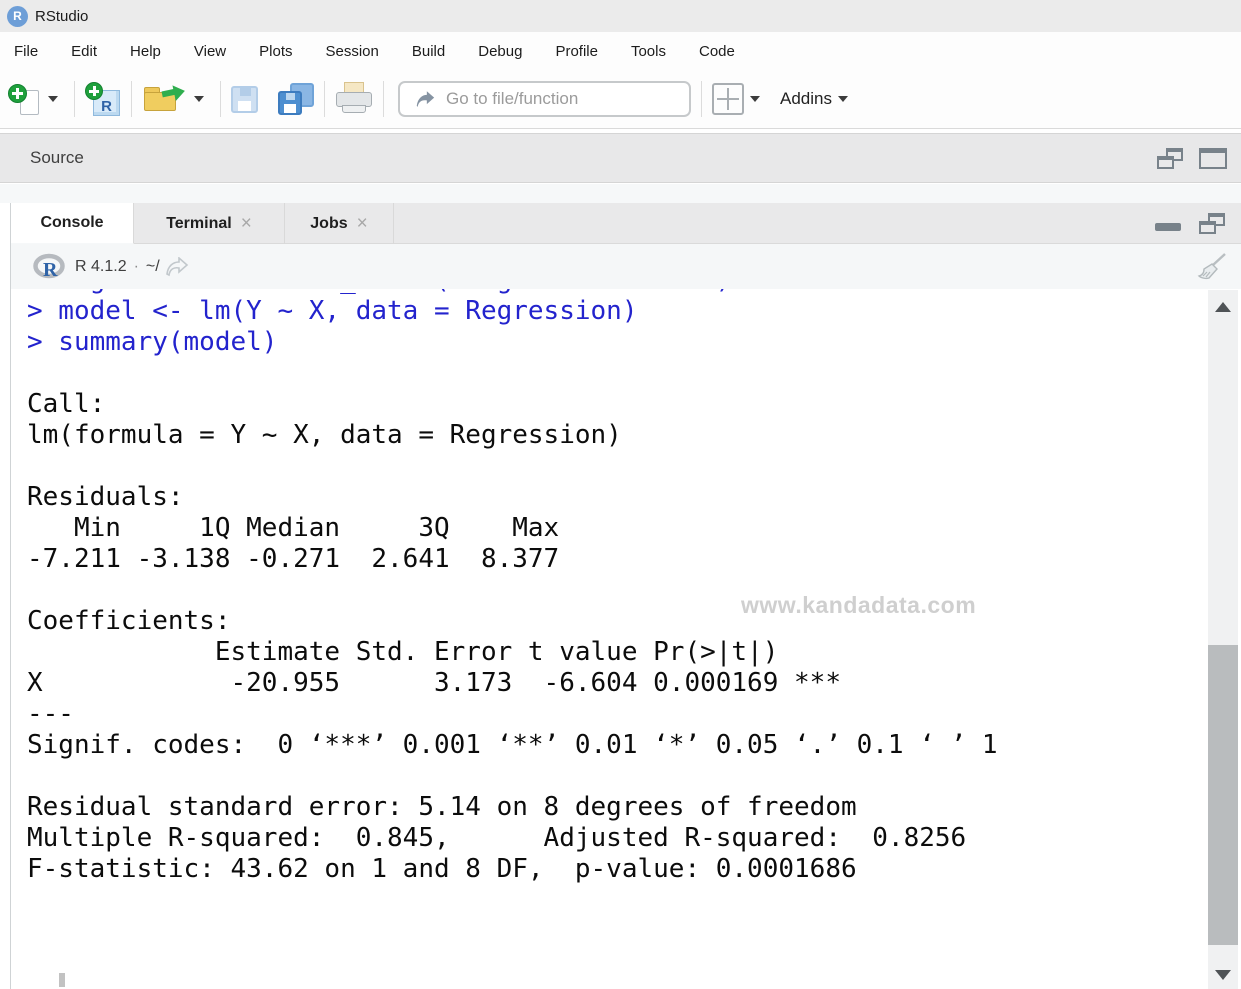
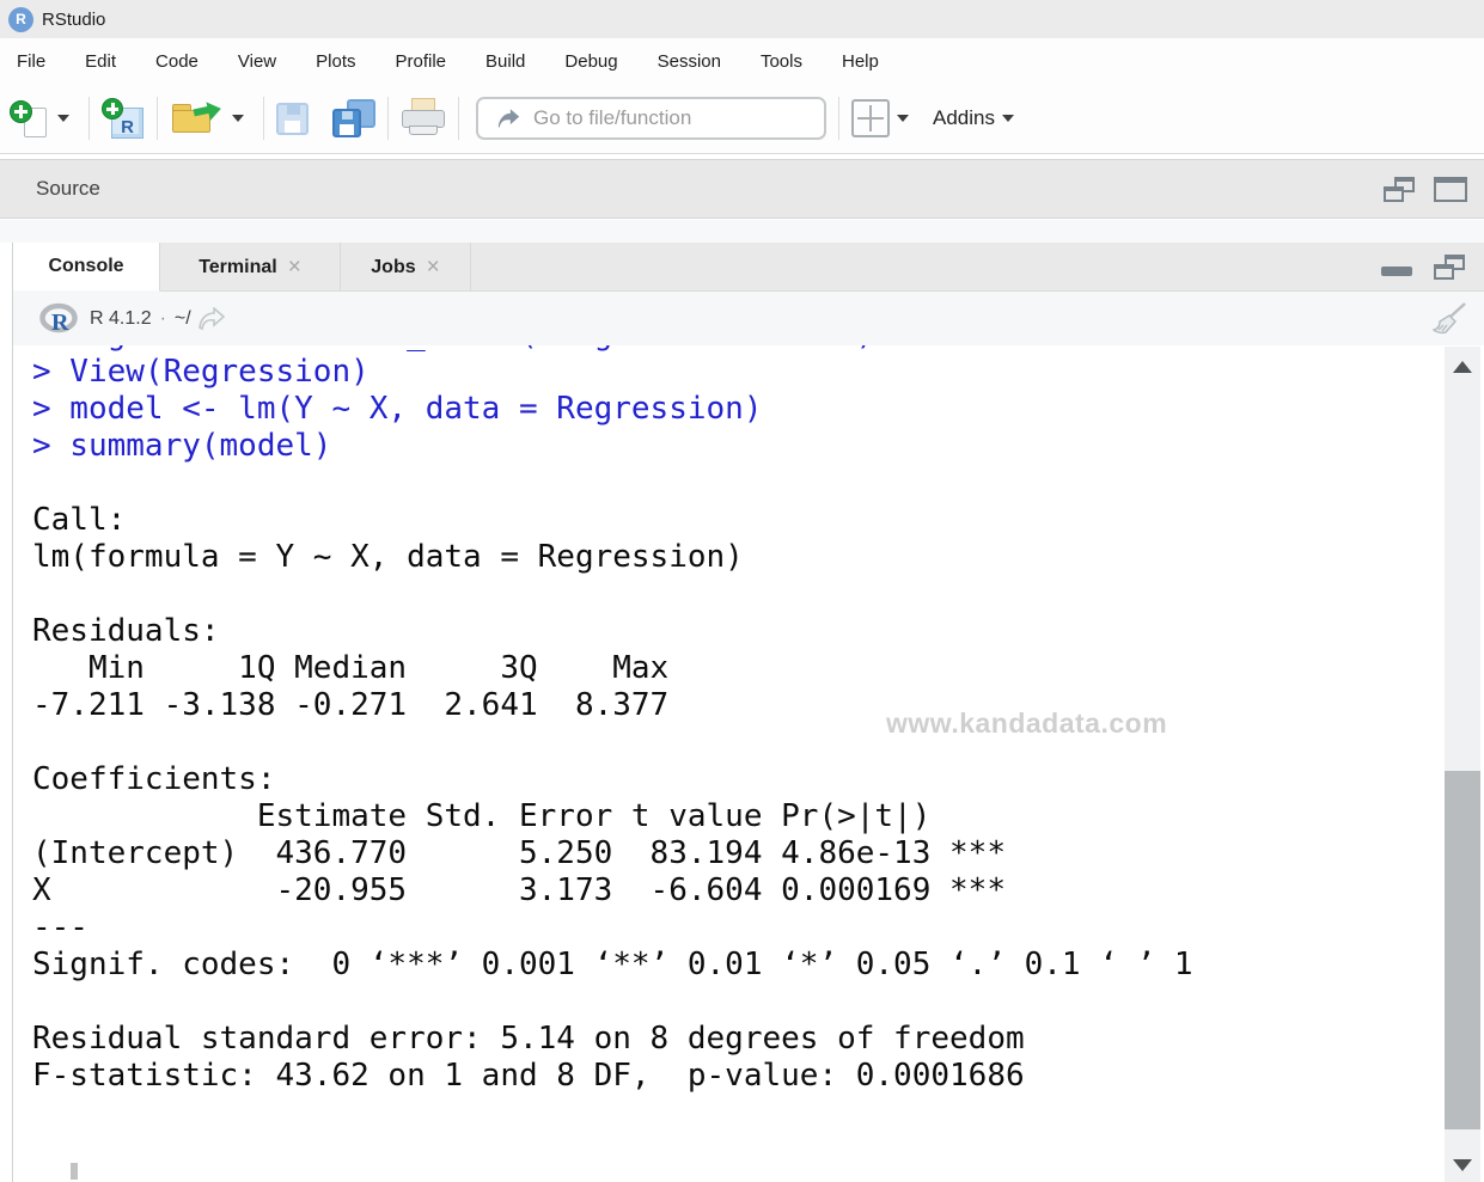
  R
  RStudio
  File
  Edit
- Help
+ Code
  View
  Plots
- Session
+ Profile
  Build
  Debug
- Profile
+ Session
  Tools
- Code
+ Help
  R
  Go to file/function
  Addins
  Source
  Console
  Terminal
  ×
  Jobs
  ×
  R
  R 4.1.2
  ·
  ~/
+ > View(Regression)
  > model <- lm(Y ~ X, data = Regression)
  > summary(model)
  Call:
  lm(formula = Y ~ X, data = Regression)
  Residuals:
  Min 1Q Median 3Q Max
  -7.211 -3.138 -0.271 2.641 8.377
  Coefficients:
  Estimate Std. Error t value Pr(>|t|)
+ (Intercept) 436.770 5.250 83.194 4.86e-13 ***
  X -20.955 3.173 -6.604 0.000169 ***
  ---
  Signif. codes: 0 ‘***’ 0.001 ‘**’ 0.01 ‘*’ 0.05 ‘.’ 0.1 ‘ ’ 1
  Residual standard error: 5.14 on 8 degrees of freedom
- Multiple R-squared: 0.845, Adjusted R-squared: 0.8256
  F-statistic: 43.62 on 1 and 8 DF, p-value: 0.0001686
  www.kandadata.com
